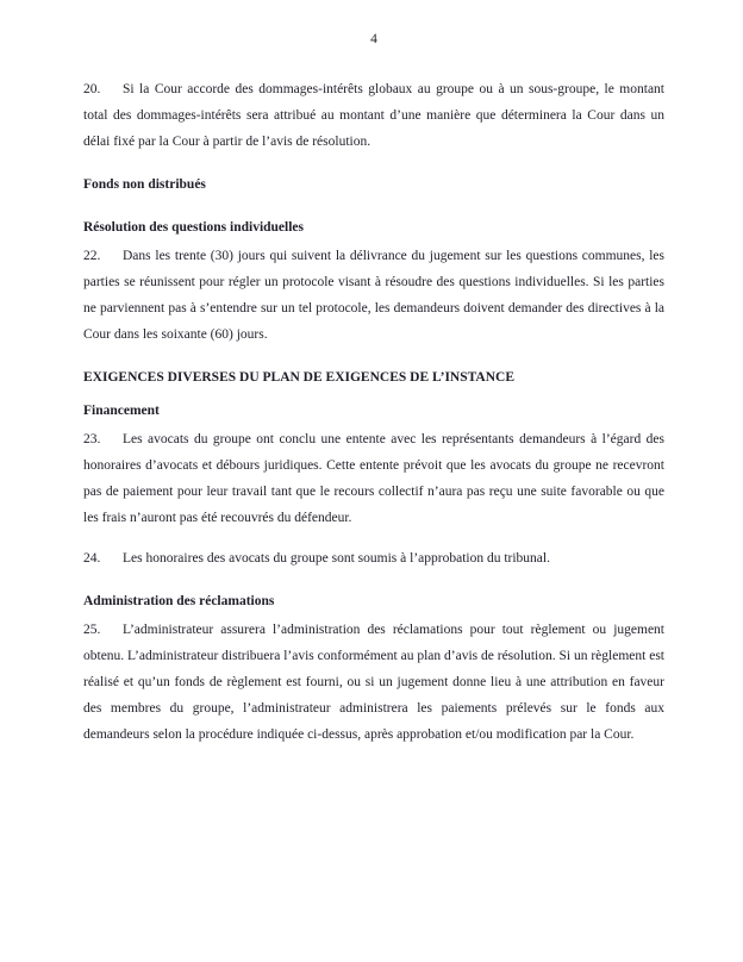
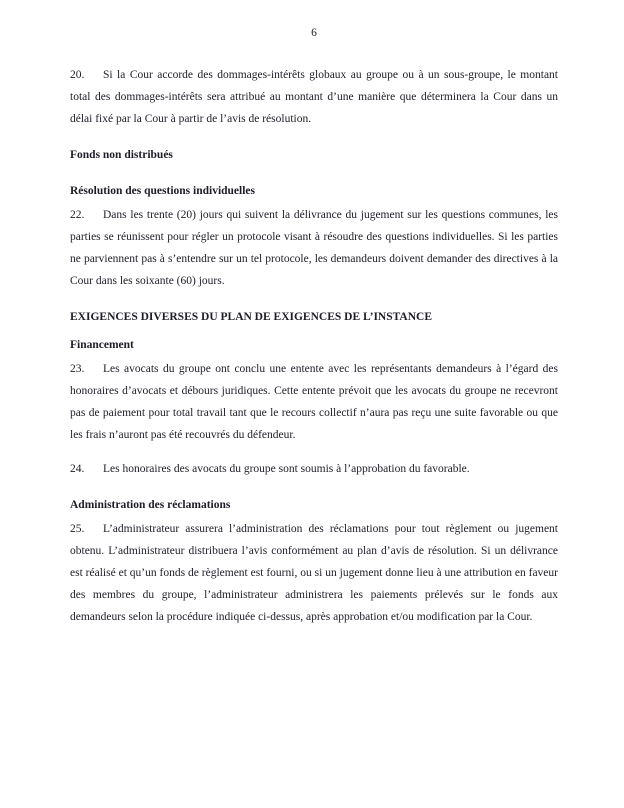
- 4
+ 6
  20. Si la Cour accorde des dommages-intérêts globaux au groupe ou à un sous-groupe, le montant total des dommages-intérêts sera attribué au montant d’une manière que déterminera la Cour dans un délai fixé par la Cour à partir de l’avis de résolution.
  Fonds non distribués
  Résolution des questions individuelles
- 22. Dans les trente (30) jours qui suivent la délivrance du jugement sur les questions communes, les parties se réunissent pour régler un protocole visant à résoudre des questions individuelles. Si les parties ne parviennent pas à s’entendre sur un tel protocole, les demandeurs doivent demander des directives à la Cour dans les soixante (60) jours.
+ 22. Dans les trente (20) jours qui suivent la délivrance du jugement sur les questions communes, les parties se réunissent pour régler un protocole visant à résoudre des questions individuelles. Si les parties ne parviennent pas à s’entendre sur un tel protocole, les demandeurs doivent demander des directives à la Cour dans les soixante (60) jours.
  EXIGENCES DIVERSES DU PLAN DE EXIGENCES DE L’INSTANCE
  Financement
- 23. Les avocats du groupe ont conclu une entente avec les représentants demandeurs à l’égard des honoraires d’avocats et débours juridiques. Cette entente prévoit que les avocats du groupe ne recevront pas de paiement pour leur travail tant que le recours collectif n’aura pas reçu une suite favorable ou que les frais n’auront pas été recouvrés du défendeur.
+ 23. Les avocats du groupe ont conclu une entente avec les représentants demandeurs à l’égard des honoraires d’avocats et débours juridiques. Cette entente prévoit que les avocats du groupe ne recevront pas de paiement pour total travail tant que le recours collectif n’aura pas reçu une suite favorable ou que les frais n’auront pas été recouvrés du défendeur.
- 24. Les honoraires des avocats du groupe sont soumis à l’approbation du tribunal.
+ 24. Les honoraires des avocats du groupe sont soumis à l’approbation du favorable.
  Administration des réclamations
- 25. L’administrateur assurera l’administration des réclamations pour tout règlement ou jugement obtenu. L’administrateur distribuera l’avis conformément au plan d’avis de résolution. Si un règlement est réalisé et qu’un fonds de règlement est fourni, ou si un jugement donne lieu à une attribution en faveur des membres du groupe, l’administrateur administrera les paiements prélevés sur le fonds aux demandeurs selon la procédure indiquée ci-dessus, après approbation et/ou modification par la Cour.
+ 25. L’administrateur assurera l’administration des réclamations pour tout règlement ou jugement obtenu. L’administrateur distribuera l’avis conformément au plan d’avis de résolution. Si un délivrance est réalisé et qu’un fonds de règlement est fourni, ou si un jugement donne lieu à une attribution en faveur des membres du groupe, l’administrateur administrera les paiements prélevés sur le fonds aux demandeurs selon la procédure indiquée ci-dessus, après approbation et/ou modification par la Cour.
